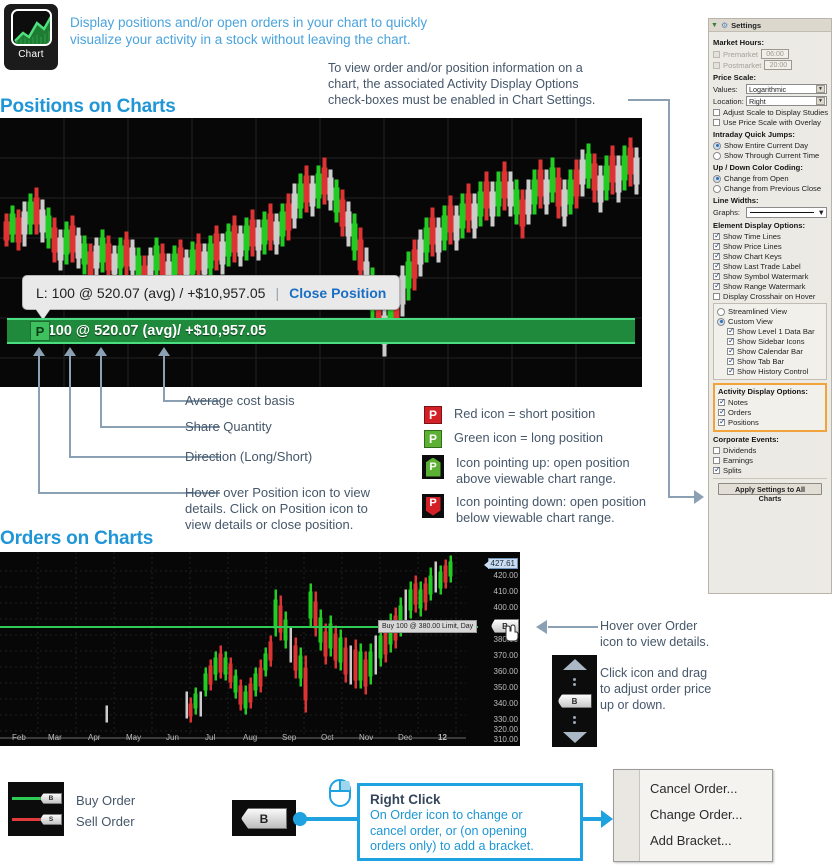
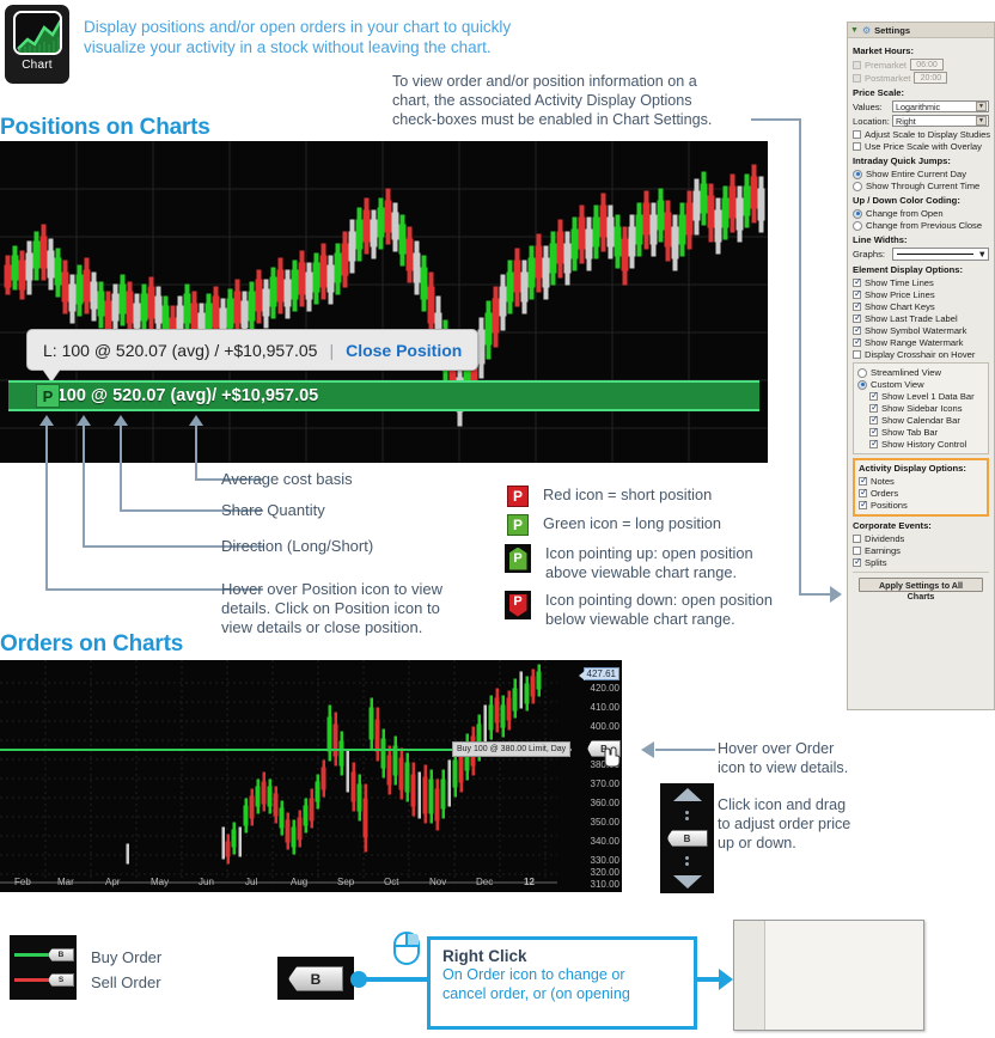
  Chart
  Display positions and/or open orders in your chart to quickly
  visualize your activity in a stock without leaving the chart.
  To view order and/or position information on a
  chart, the associated Activity Display Options
  check-boxes must be enabled in Chart Settings.
  Positions on Charts
  L: 100 @ 520.07 (avg) / +$10,957.05
  |
  Close Position
  100 @ 520.07 (avg)/ +$10,957.05
  P
  Average cost basis
  Share Quantity
  Direction (Long/Short)
  Hover over Position icon to view
  details. Click on Position icon to
  view details or close position.
  P
  Red icon = short position
  P
  Green icon = long position
  P
  Icon pointing up: open position
  above viewable chart range.
  P
  Icon pointing down: open position
  below viewable chart range.
  ⚙
  Settings
  Market Hours:
  Premarket
  Postmarket
  Price Scale:
  Values:
  Logarithmic
  Location:
  Right
  Adjust Scale to Display Studies
  Use Price Scale with Overlay
  Intraday Quick Jumps:
  Show Entire Current Day
  Show Through Current Time
  Up / Down Color Coding:
  Change from Open
  Change from Previous Close
  Line Widths:
  Graphs:
  ▼
  Element Display Options:
  Show Time Lines
  Show Price Lines
  Show Chart Keys
  Show Last Trade Label
  Show Symbol Watermark
  Show Range Watermark
  Display Crosshair on Hover
  Streamlined View
  Custom View
  Show Level 1 Data Bar
  Show Sidebar Icons
  Show Calendar Bar
  Show Tab Bar
  Show History Control
  Activity Display Options:
  Notes
  Orders
  Positions
  Corporate Events:
  Dividends
  Earnings
  Splits
  Apply Settings to All Charts
  Orders on Charts
  427.61
  420.00
  410.00
  400.00
  370.00
  360.00
  350.00
  340.00
  330.00
  320.00
  310.00
  Feb
  Mar
  Apr
  May
  Jun
  Jul
  Aug
  Sep
  Oct
  Nov
  Dec
  12
  B
  Hover over Order
  icon to view details.
  Click icon and drag
  to adjust order price
  up or down.
  B
  Buy Order
  Sell Order
  B
  Right Click
  On Order icon to change or
  cancel order, or (on opening
- orders only) to add a bracket.
- Cancel Order...
- Change Order...
- Add Bracket...
